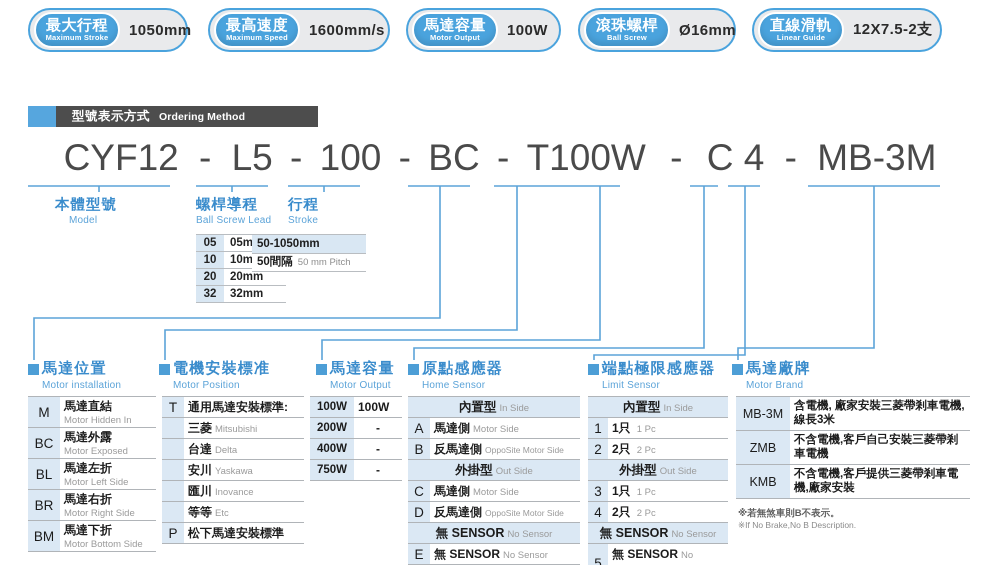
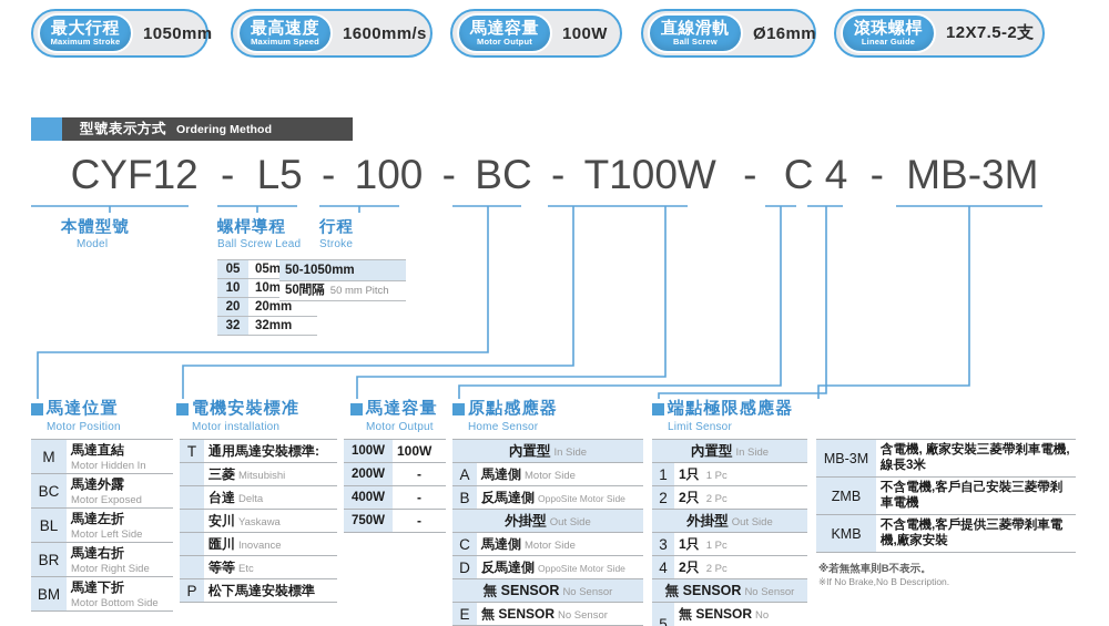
  最大行程
  Maximum Stroke
  1050mm
  最高速度
  Maximum Speed
  1600mm/s
  馬達容量
  Motor Output
  100W
- 滾珠螺桿
+ 直線滑軌
  Ball Screw
  Ø16mm
- 直線滑軌
+ 滾珠螺桿
  Linear Guide
  12X7.5-2支
  型號表示方式
  Ordering Method
  CYF12 - L5 - 100 - BC - T100W - C 4 - MB-3M
  本體型號
  Model
  螺桿導程
  Ball Screw Lead
  行程
  Stroke
  05	05m
  10	10m
  20	20mm
  32	32mm
  50-1050mm
  50間隔
  50 mm Pitch
  馬達位置
- Motor installation
+ Motor Position
  電機安裝標准
- Motor Position
+ Motor installation
  馬達容量
  Motor Output
  原點感應器
  Home Sensor
  端點極限感應器
  Limit Sensor
- 馬達廠牌
- Motor Brand
  M	馬達直結 Motor Hidden In
  BC	馬達外露 Motor Exposed
  BL	馬達左折 Motor Left Side
  BR	馬達右折 Motor Right Side
  BM	馬達下折 Motor Bottom Side
  T	通用馬達安裝標準:
  	三菱 Mitsubishi
  	台達 Delta
  	安川 Yaskawa
  	匯川 Inovance
  	等等 Etc
  P	松下馬達安裝標準
  100W	100W
  200W	-
  400W	-
  750W	-
  內置型 In Side
  A	馬達側 Motor Side
  B	反馬達側 OppoSite Motor Side
  外掛型 Out Side
  C	馬達側 Motor Side
  D	反馬達側 OppoSite Motor Side
  無 SENSOR No Sensor
  E	無 SENSOR No Sensor
  內置型 In Side
  1	1只 1 Pc
  2	2只 2 Pc
  外掛型 Out Side
  3	1只 1 Pc
  4	2只 2 Pc
  無 SENSOR No Sensor
  MB-3M	含電機, 廠家安裝三菱帶剎車電機, 線長3米
  ZMB	不含電機,客戶自己安裝三菱帶剎車電機
  KMB	不含電機,客戶提供三菱帶剎車電機,廠家安裝
  ※若無煞車則B不表示。
  ※If No Brake,No B Description.
